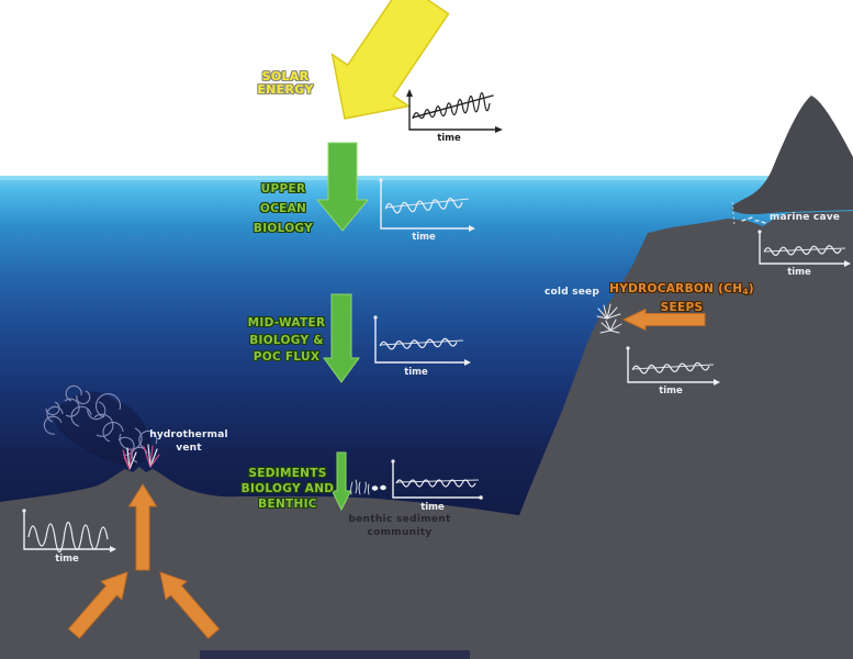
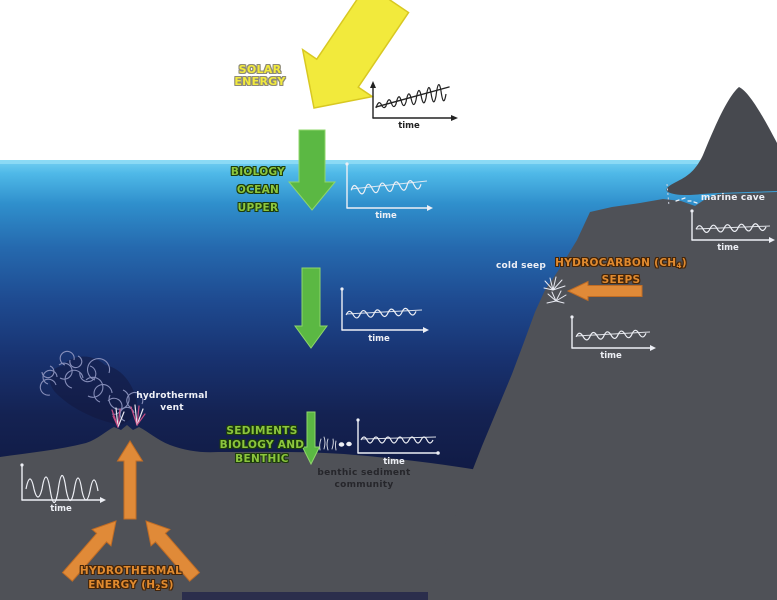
  time
  time
  time
  time
  time
  time
  time
  SOLAR
  ENERGY
- UPPER
+ BIOLOGY
  OCEAN
- BIOLOGY
+ UPPER
- MID-WATER
- BIOLOGY &
- POC FLUX
  SEDIMENTS
  BIOLOGY AND
  BENTHIC
+ HYDROTHERMAL
+ ENERGY (H2S)
  HYDROCARBON (CH4)
  SEEPS
  hydrothermal
  vent
  cold seep
  marine cave
  benthic sediment
  community
